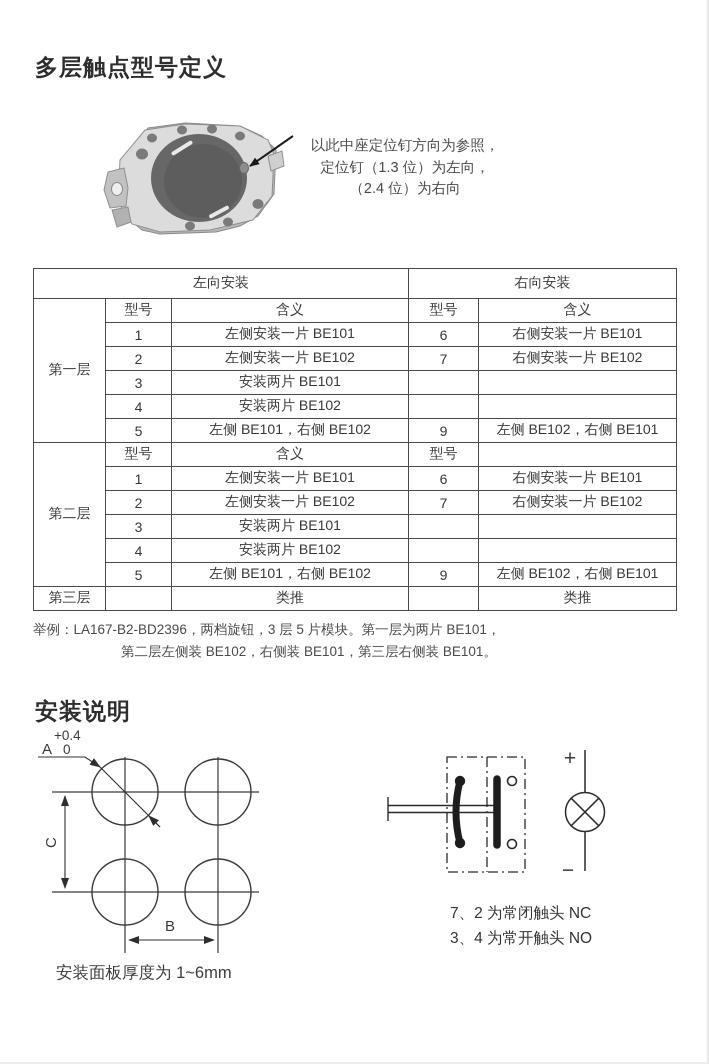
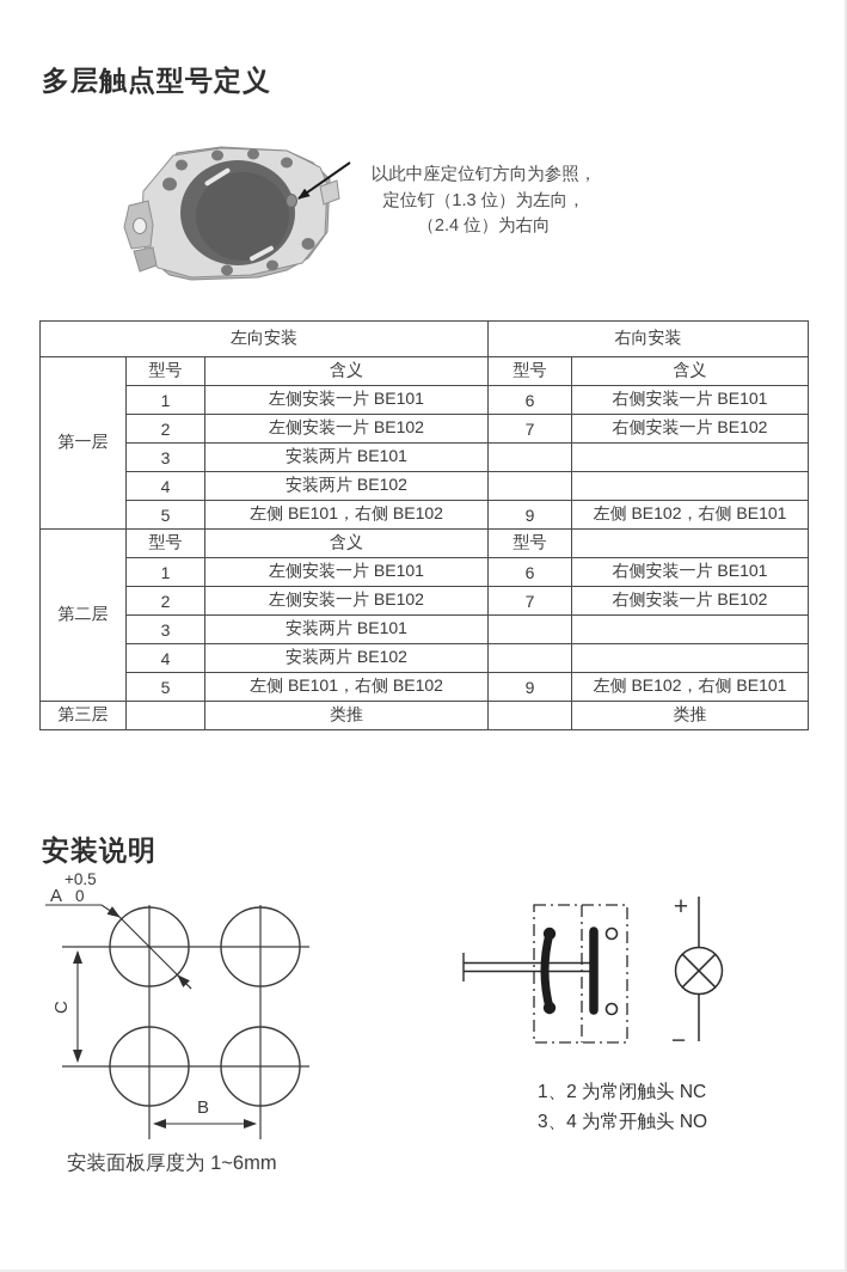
  多层触点型号定义
  以此中座定位钉方向为参照，
  定位钉（1.3 位）为左向，
  （2.4 位）为右向
  左向安装	右向安装
  第一层	型号	含义	型号	含义
  1	左侧安装一片 BE101	6	右侧安装一片 BE101
  2	左侧安装一片 BE102	7	右侧安装一片 BE102
  3	安装两片 BE101
  4	安装两片 BE102
  5	左侧 BE101，右侧 BE102	9	左侧 BE102，右侧 BE101
  第二层	型号	含义	型号
  1	左侧安装一片 BE101	6	右侧安装一片 BE101
  2	左侧安装一片 BE102	7	右侧安装一片 BE102
  3	安装两片 BE101
  4	安装两片 BE102
  5	左侧 BE101，右侧 BE102	9	左侧 BE102，右侧 BE101
  第三层		类推		类推
- 举例：LA167-B2-BD2396，两档旋钮，3 层 5 片模块。第一层为两片 BE101，
- 第二层左侧装 BE102，右侧装 BE101，第三层右侧装 BE101。
  安装说明
  A
- +0.4
+ +0.5
  0
  B
  +
  −
- 7、2 为常闭触头 NC
+ 1、2 为常闭触头 NC
  3、4 为常开触头 NO
  安装面板厚度为 1~6mm
